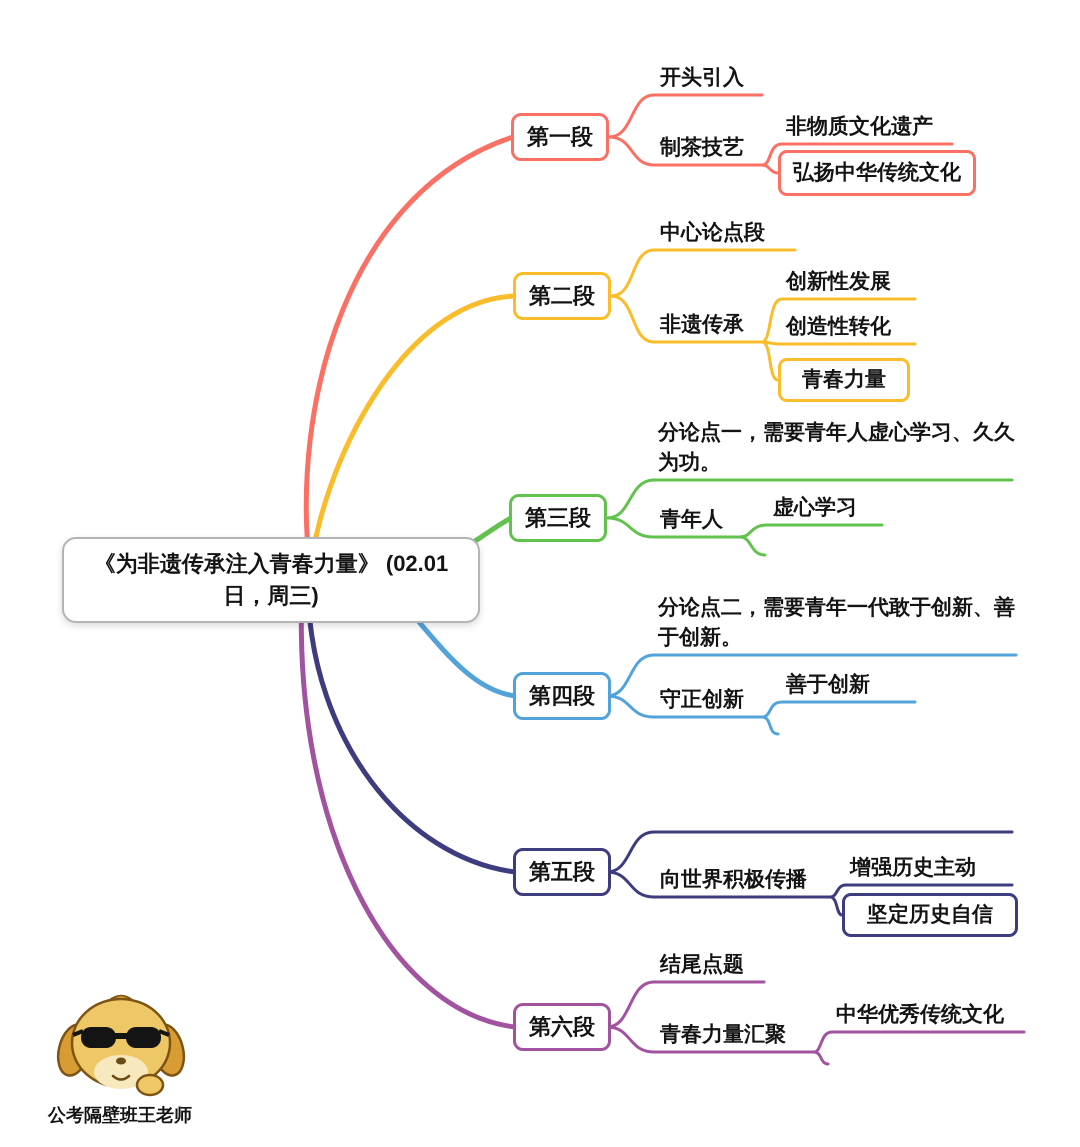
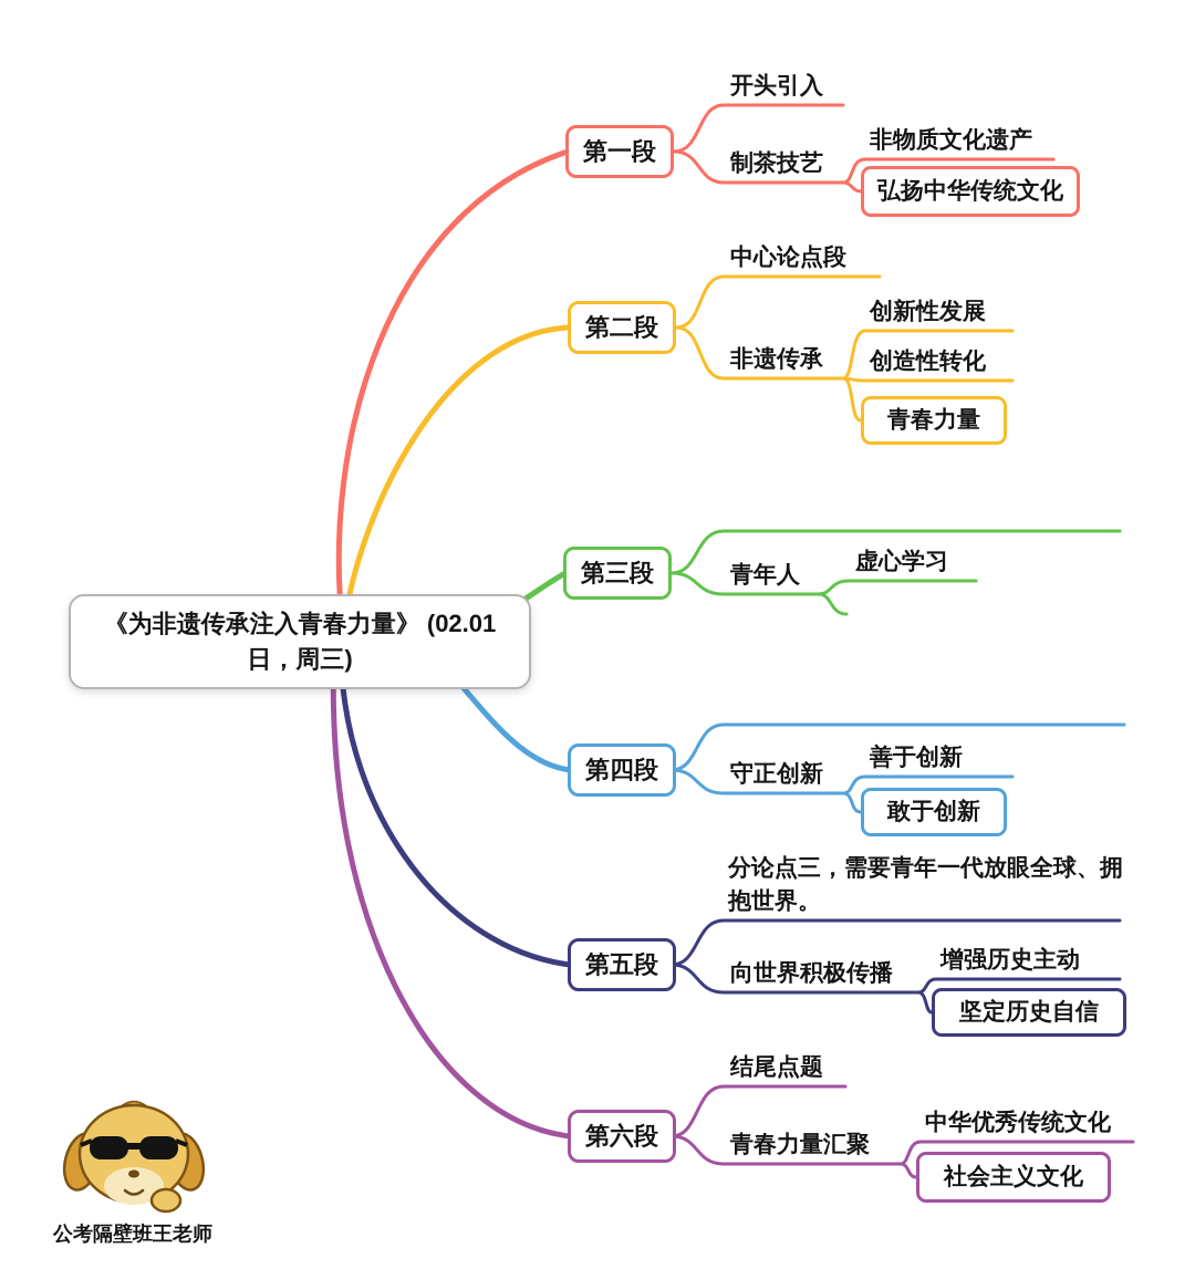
  《为非遗传承注入青春力量》 (02.01日，周三)
  第一段
  第二段
  第三段
  第四段
  第五段
  第六段
  开头引入
  制茶技艺
  非物质文化遗产
  弘扬中华传统文化
  中心论点段
  非遗传承
  创新性发展
  创造性转化
  青春力量
- 分论点一，需要青年人虚心学习、久久为功。
  青年人
  虚心学习
- 分论点二，需要青年一代敢于创新、善于创新。
  守正创新
  善于创新
+ 敢于创新
+ 分论点三，需要青年一代放眼全球、拥抱世界。
  向世界积极传播
  增强历史主动
  坚定历史自信
  结尾点题
  青春力量汇聚
  中华优秀传统文化
+ 社会主义文化
  公考隔壁班王老师
